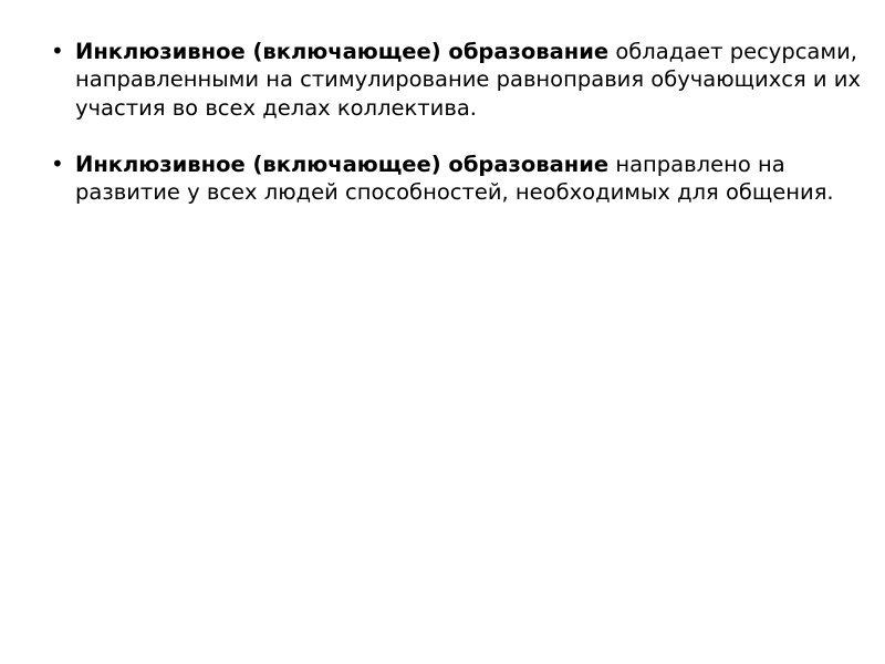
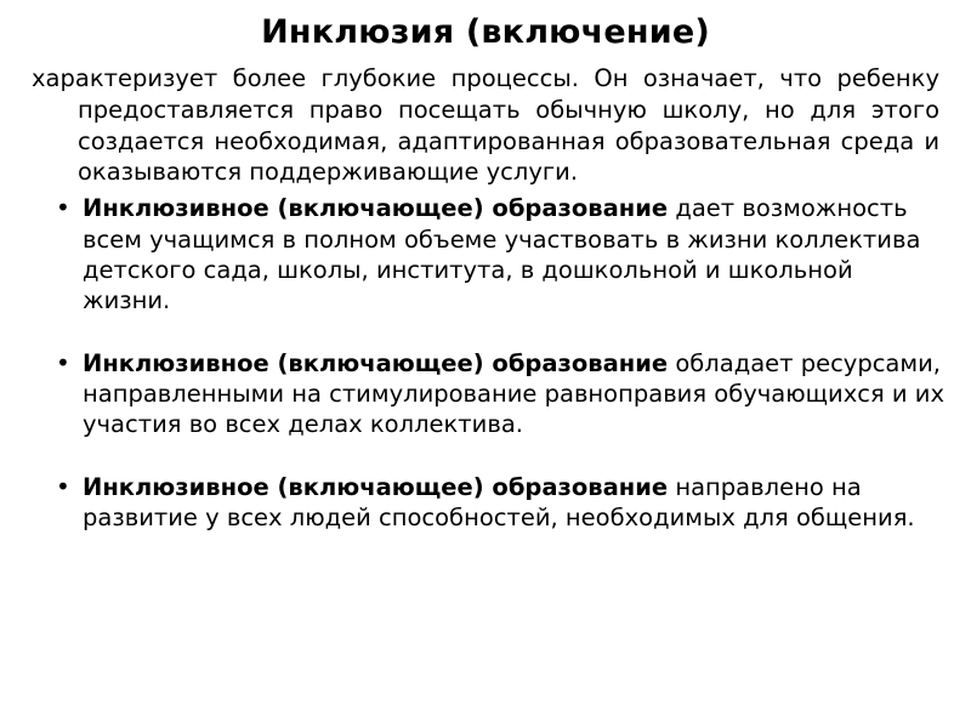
+ Инклюзия (включение)
+ характеризует более глубокие процессы. Он означает, что ребенку предоставляется право посещать обычную школу, но для этого создается необходимая, адаптированная образовательная среда и оказываются поддерживающие услуги.
+ Инклюзивное (включающее) образование дает возможность всем учащимся в полном объеме участвовать в жизни коллектива детского сада, школы, института, в дошкольной и школьной жизни.
  Инклюзивное (включающее) образование обладает ресурсами, направленными на стимулирование равноправия обучающихся и их участия во всех делах коллектива.
  Инклюзивное (включающее) образование направлено на развитие у всех людей способностей, необходимых для общения.
